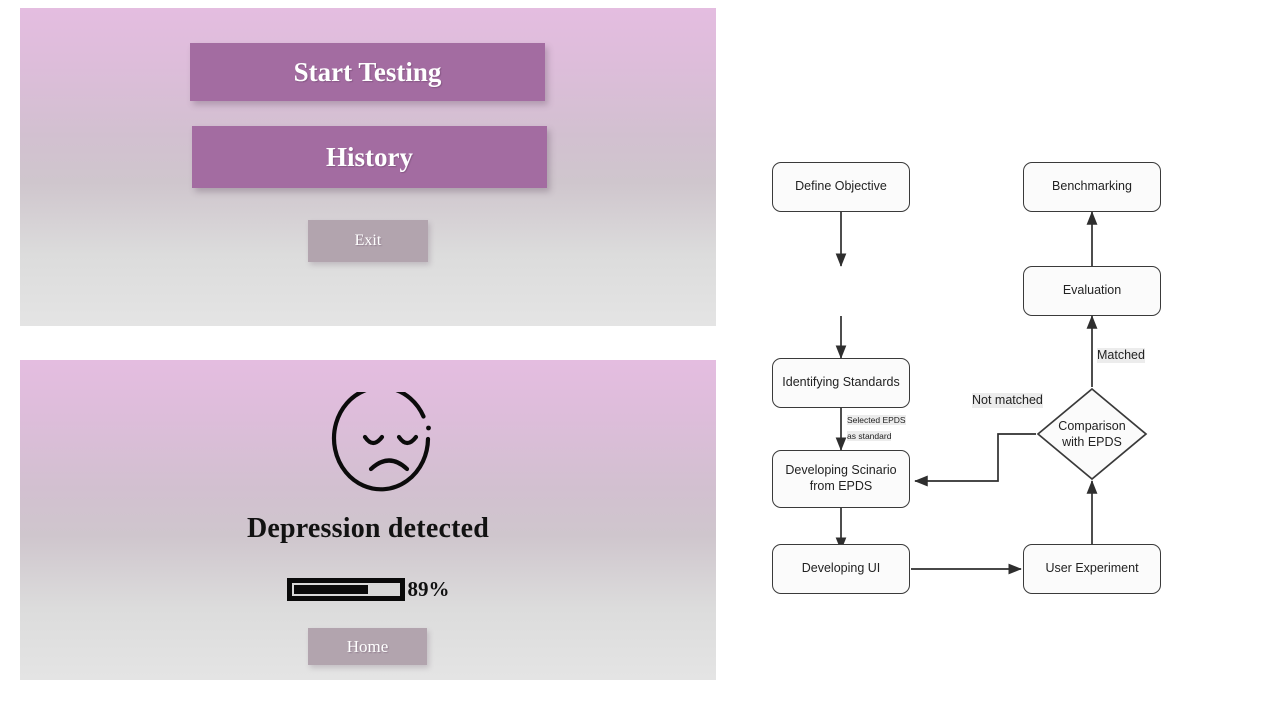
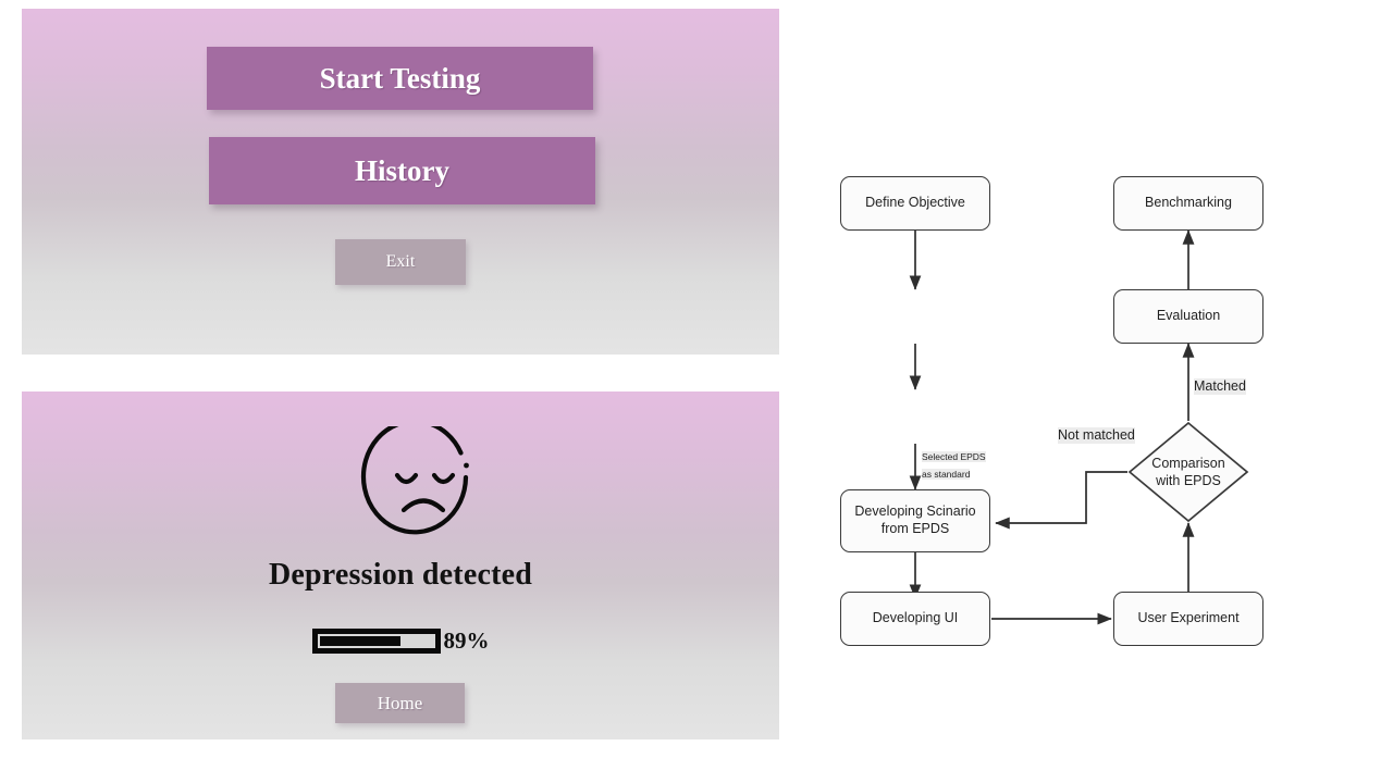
  Start Testing
  History
  Exit
  Depression detected
  89%
  Home
  Define Objective
- Identifying Standards
  Developing Scinario
  from EPDS
  Developing UI
  User Experiment
  Comparison
  with EPDS
  Evaluation
  Benchmarking
  Selected EPDS
  as standard
  Not matched
  Matched
